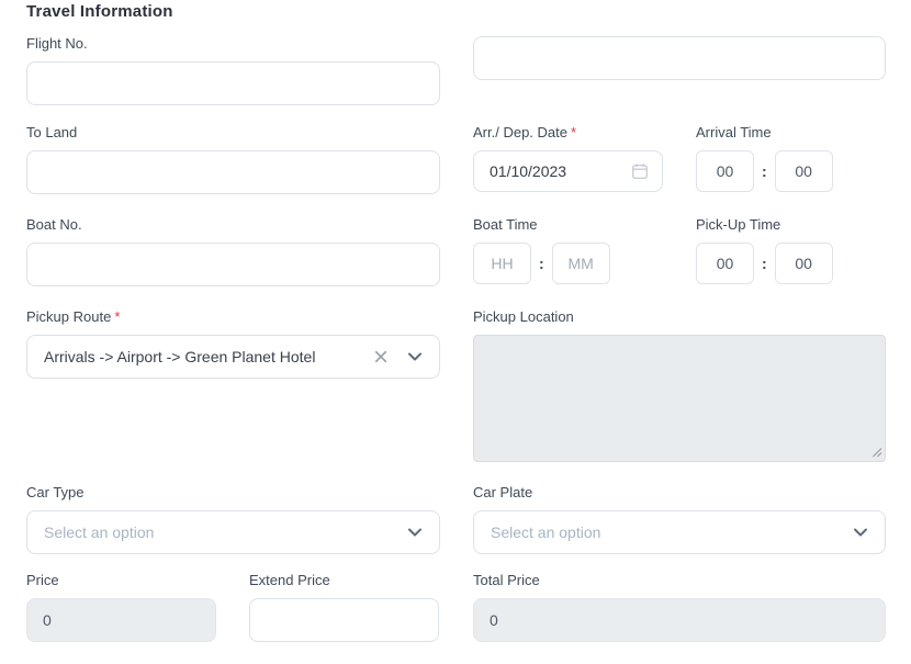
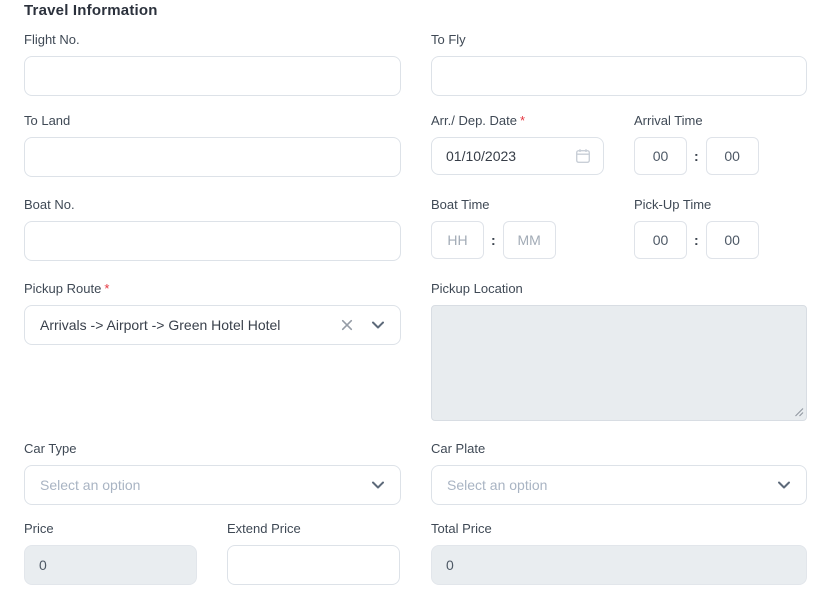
  Travel Information
  Flight No.
+ To Fly
  To Land
  Arr./ Dep. Date *
  01/10/2023
  Arrival Time
  00
  :
  00
  Boat No.
  Boat Time
  HH
  :
  MM
  Pick-Up Time
  00
  :
  00
  Pickup Route *
- Arrivals -> Airport -> Green Planet Hotel
+ Arrivals -> Airport -> Green Hotel Hotel
  Pickup Location
  Car Type
  Select an option
  Car Plate
  Select an option
  Price
  0
  Extend Price
  Total Price
  0
